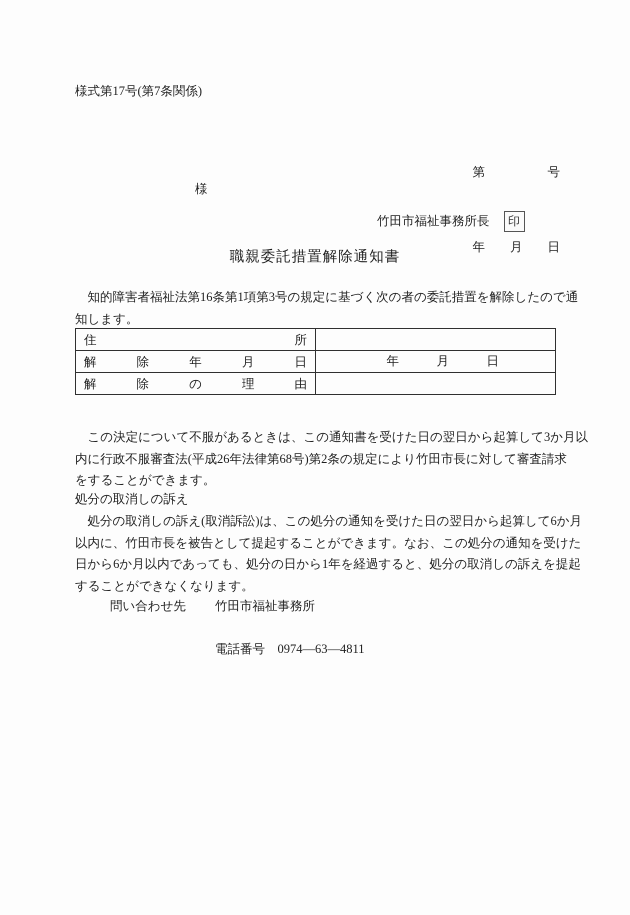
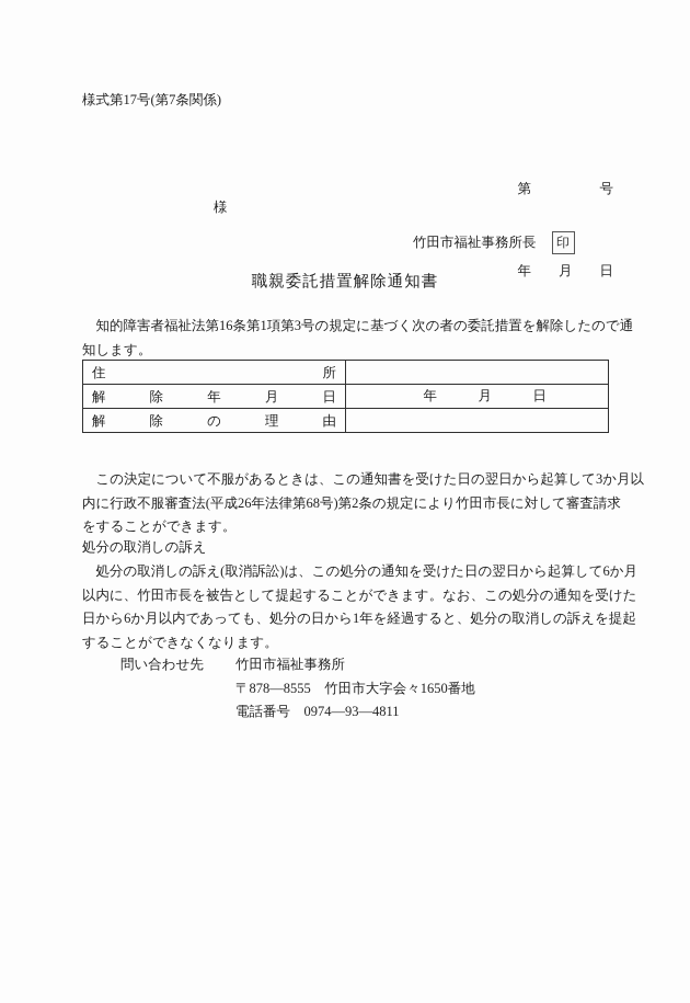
  様式第17号(第7条関係)
  第 号
  年 月 日
  様
  竹田市福祉事務所長
  印
  職親委託措置解除通知書
  知的障害者福祉法第16条第1項第3号の規定に基づく次の者の委託措置を解除したので通
  知します。
  住
  所
  解
  除
  年
  月
  日
  年 月 日
  解
  除
  の
  理
  由
  この決定について不服があるときは、この通知書を受けた日の翌日から起算して3か月以
  内に行政不服審査法(平成26年法律第68号)第2条の規定により竹田市長に対して審査請求
  をすることができます。
  処分の取消しの訴え
  処分の取消しの訴え(取消訴訟)は、この処分の通知を受けた日の翌日から起算して6か月
  以内に、竹田市長を被告として提起することができます。なお、この処分の通知を受けた
  日から6か月以内であっても、処分の日から1年を経過すると、処分の取消しの訴えを提起
  することができなくなります。
  問い合わせ先
  竹田市福祉事務所
+ 〒878―8555 竹田市大字会々1650番地
- 電話番号 0974―63―4811
+ 電話番号 0974―93―4811
